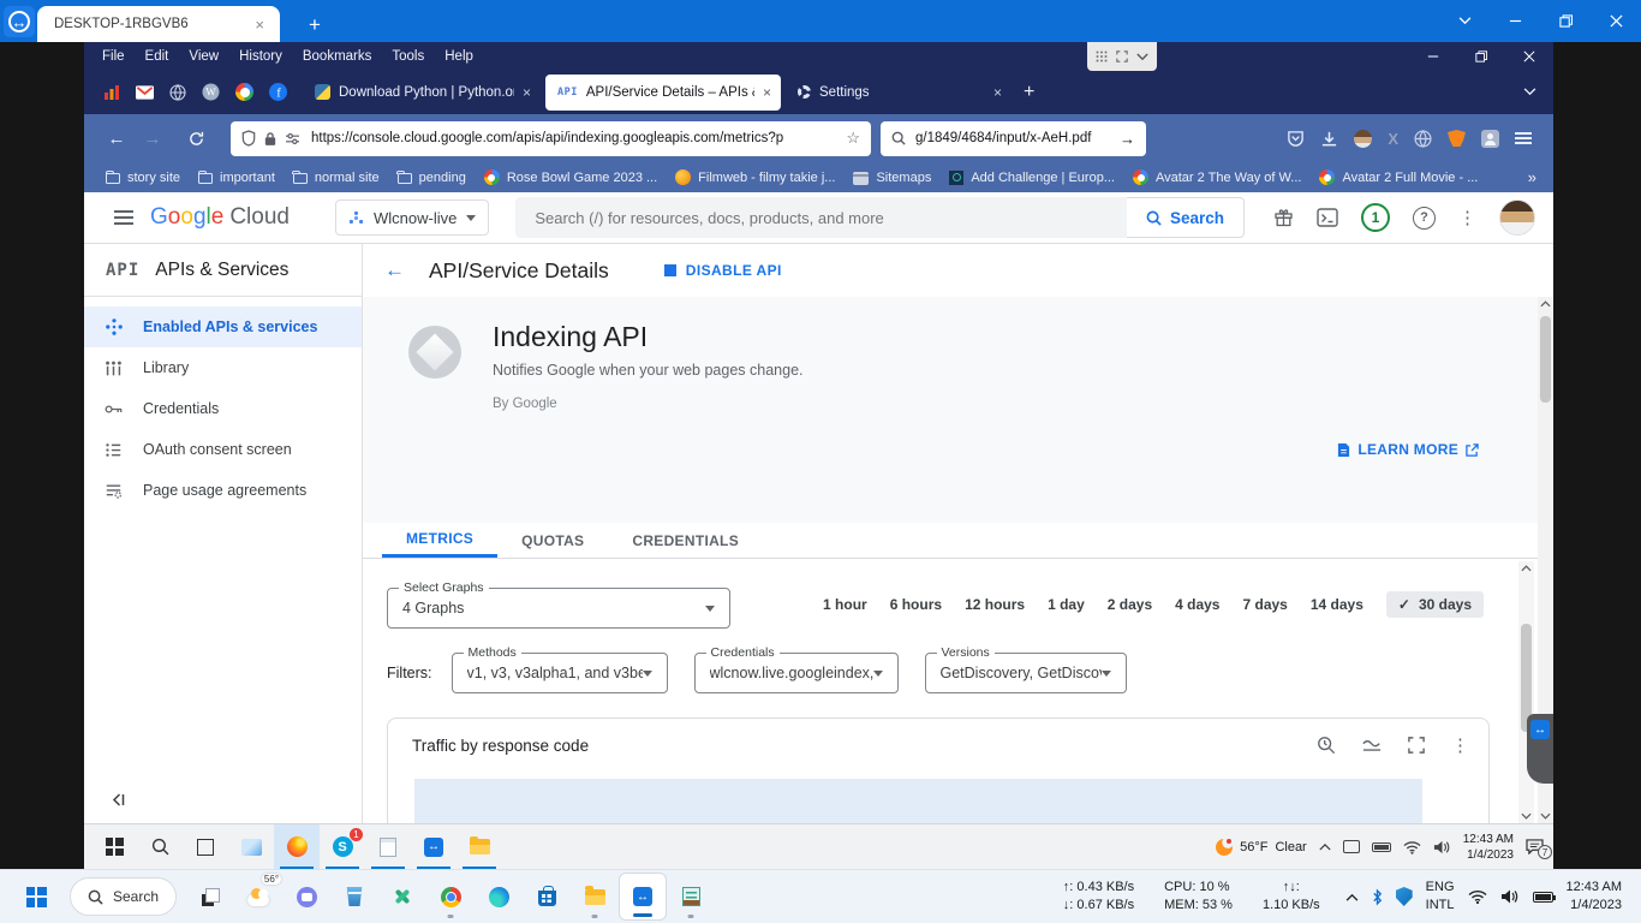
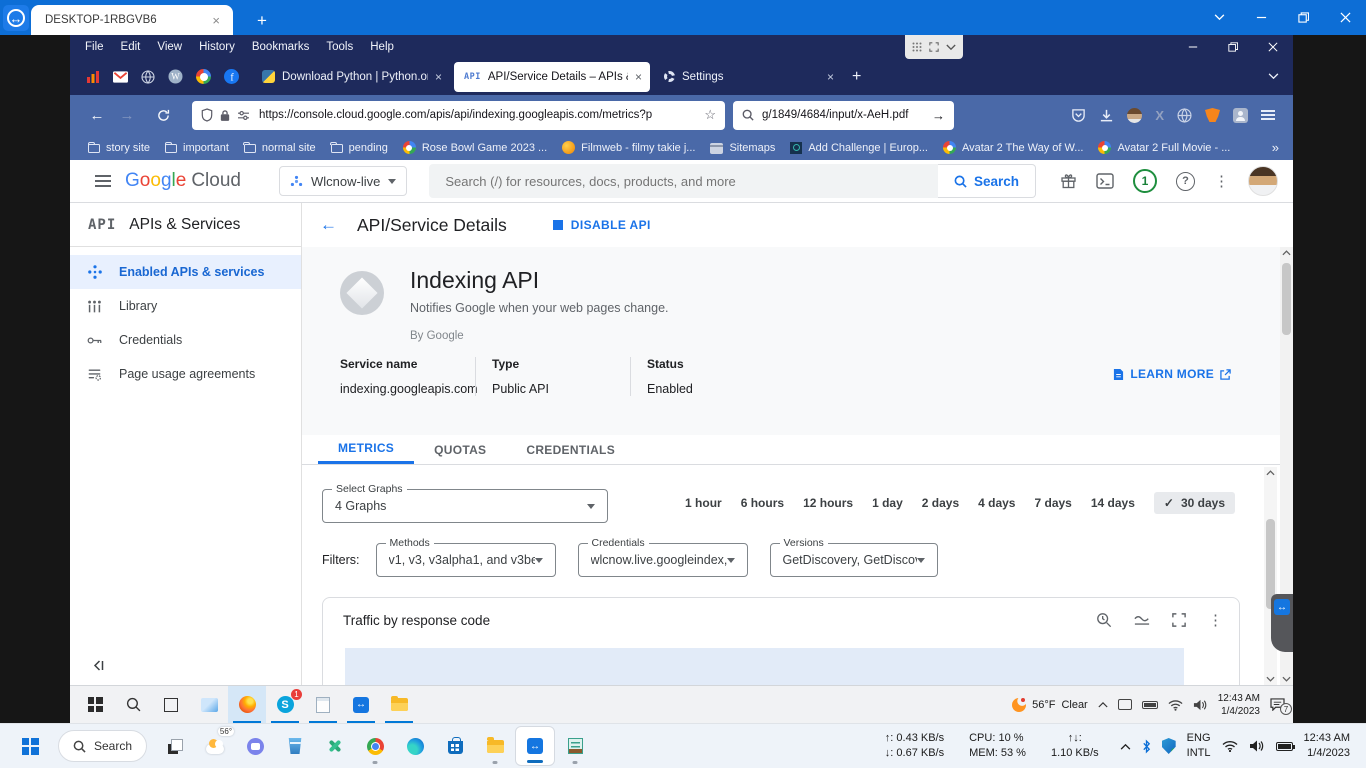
  DESKTOP-1RBGVB6
  ×
  +
  File
  Edit
  View
  History
  Bookmarks
  Tools
  Help
  W
  f
  Download Python | Python.o
  ×
  API
  API/Service Details – APIs
  ×
  Settings
  ×
  +
  ←
  →
  https://console.cloud.google.com/apis/api/indexing.googleapis.com/metrics?p
  ☆
  g/1849/4684/input/x-AeH.pdf
  →
  X
  story site
  important
  normal site
  pending
  Rose Bowl Game 2023 ...
  Filmweb - filmy takie j...
  Sitemaps
  Add Challenge | Europ...
  Avatar 2 The Way of W...
  Avatar 2 Full Movie - ...
  »
  G
  o
  o
  g
  l
  e
  Cloud
  Wlcnow-live
  Search (/) for resources, docs, products, and more
  Search
  1
  ?
  ⋮
  API
  APIs & Services
  Enabled APIs & services
  Library
  Credentials
- OAuth consent screen
  Page usage agreements
  ←
  API/Service Details
  DISABLE API
  Indexing API
  Notifies Google when your web pages change.
  By Google
+ Service name
+ indexing.googleapis.com
+ Type
+ Public API
+ Status
+ Enabled
  LEARN MORE
  METRICS
  QUOTAS
  CREDENTIALS
  Select Graphs
  4 Graphs
  1 hour
  6 hours
  12 hours
  1 day
  2 days
  4 days
  7 days
  14 days
  ✓
  30 days
  Filters:
  Methods
  v1, v3, v3alpha1, and v3be
  Credentials
  wlcnow.live.googleindex,
  Versions
  GetDiscovery, GetDisco
  Traffic by response code
  ⋮
  S
  1
  ↔
  56°F
  Clear
  12:43 AM
  1/4/2023
  7
  ↔
  Search
  56°
  ↔
  ↑: 0.43 KB/s
  ↓: 0.67 KB/s
  CPU: 10 %
  MEM: 53 %
  ↑↓:
  1.10 KB/s
  ENG
  INTL
  12:43 AM
  1/4/2023
